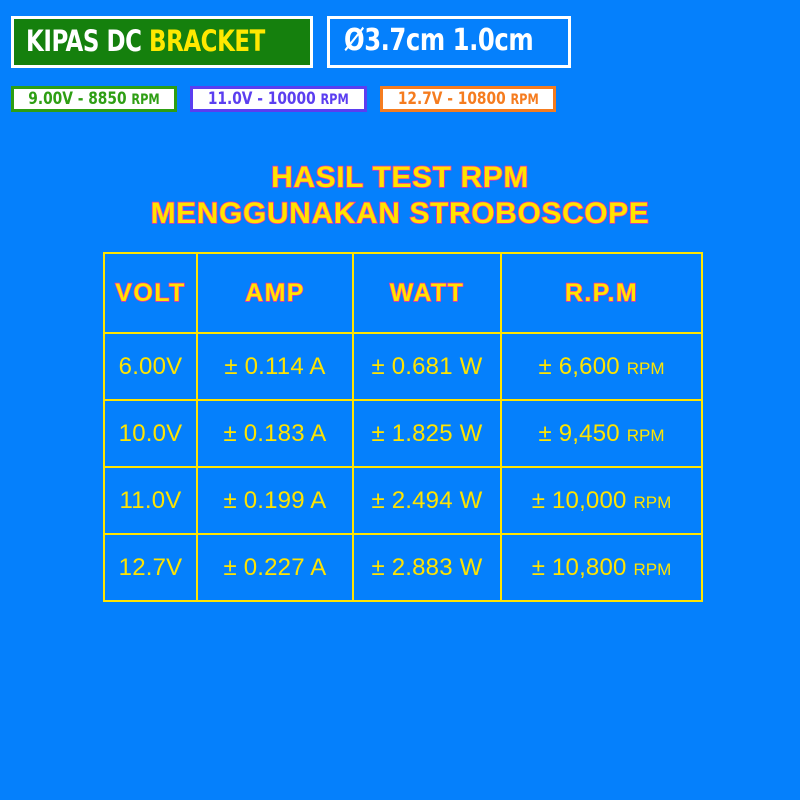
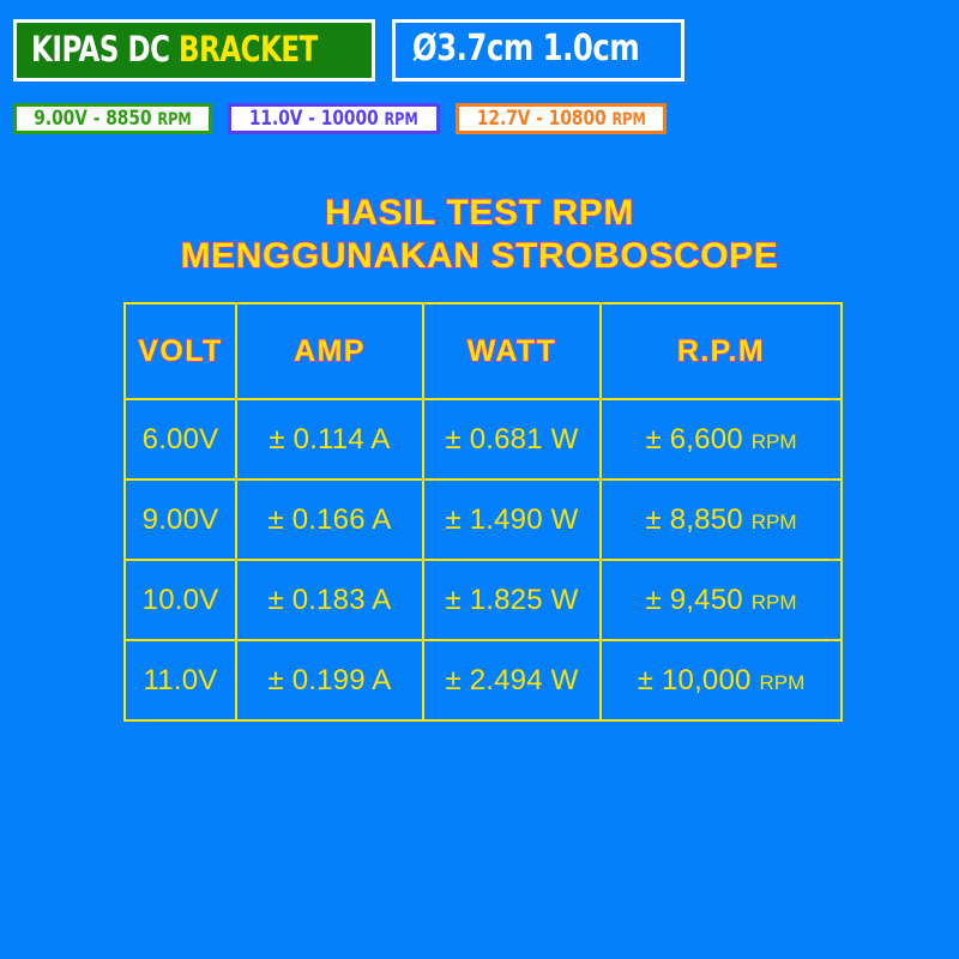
  KIPAS DC BRACKET
  Ø3.7cm 1.0cm
  9.00V - 8850 RPM
  11.0V - 10000 RPM
  12.7V - 10800 RPM
  HASIL TEST RPM
  MENGGUNAKAN STROBOSCOPE
  VOLT	AMP	WATT	R.P.M
  6.00V	± 0.114 A	± 0.681 W	± 6,600 RPM
+ 9.00V	± 0.166 A	± 1.490 W	± 8,850 RPM
  10.0V	± 0.183 A	± 1.825 W	± 9,450 RPM
  11.0V	± 0.199 A	± 2.494 W	± 10,000 RPM
- 12.7V	± 0.227 A	± 2.883 W	± 10,800 RPM
